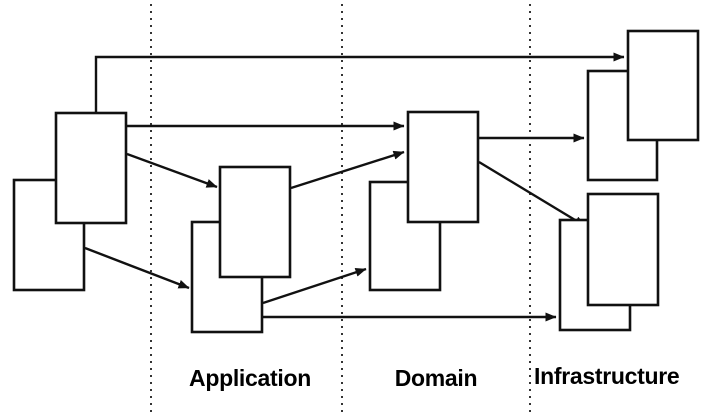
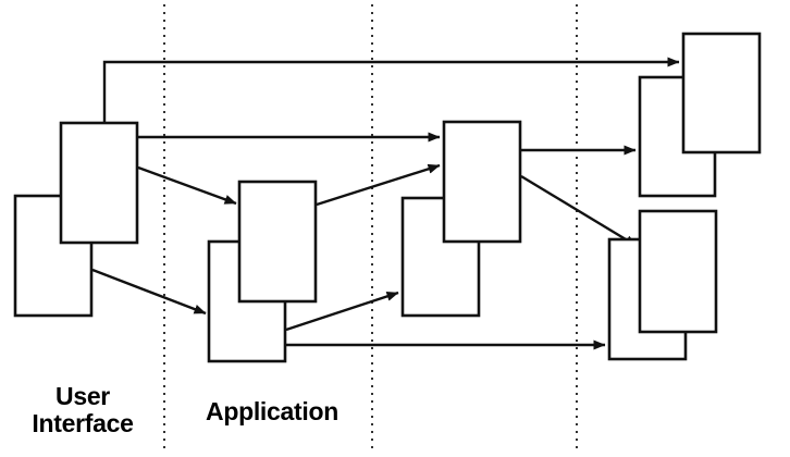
+ User
+ Interface
  Application
- Domain
- Infrastructure
